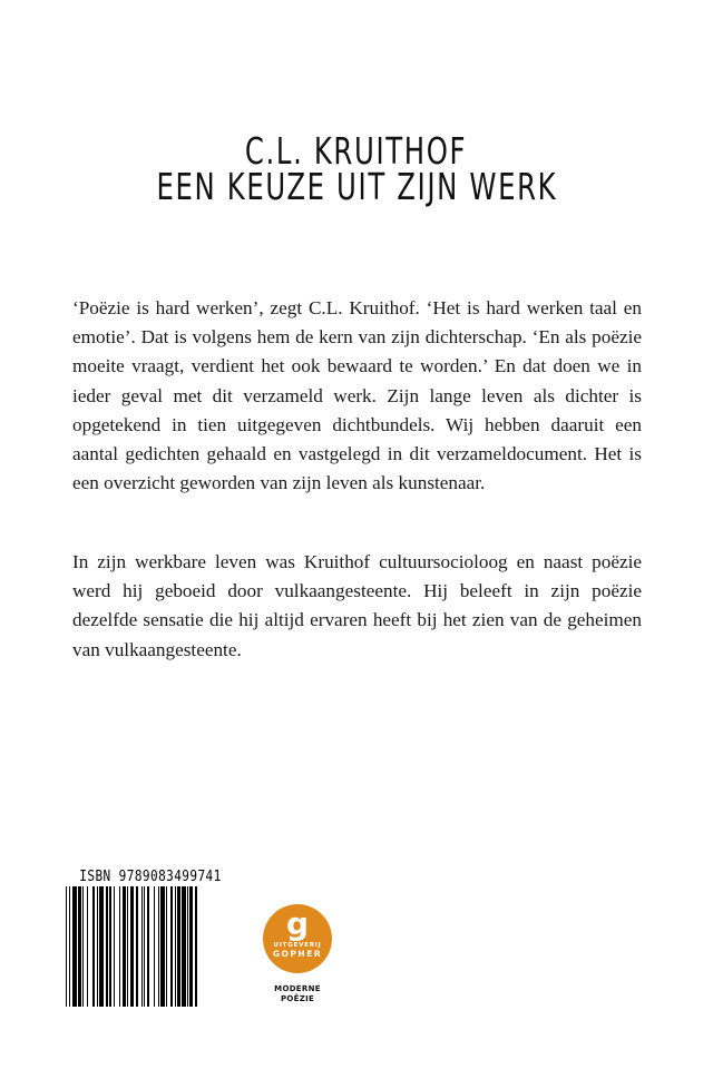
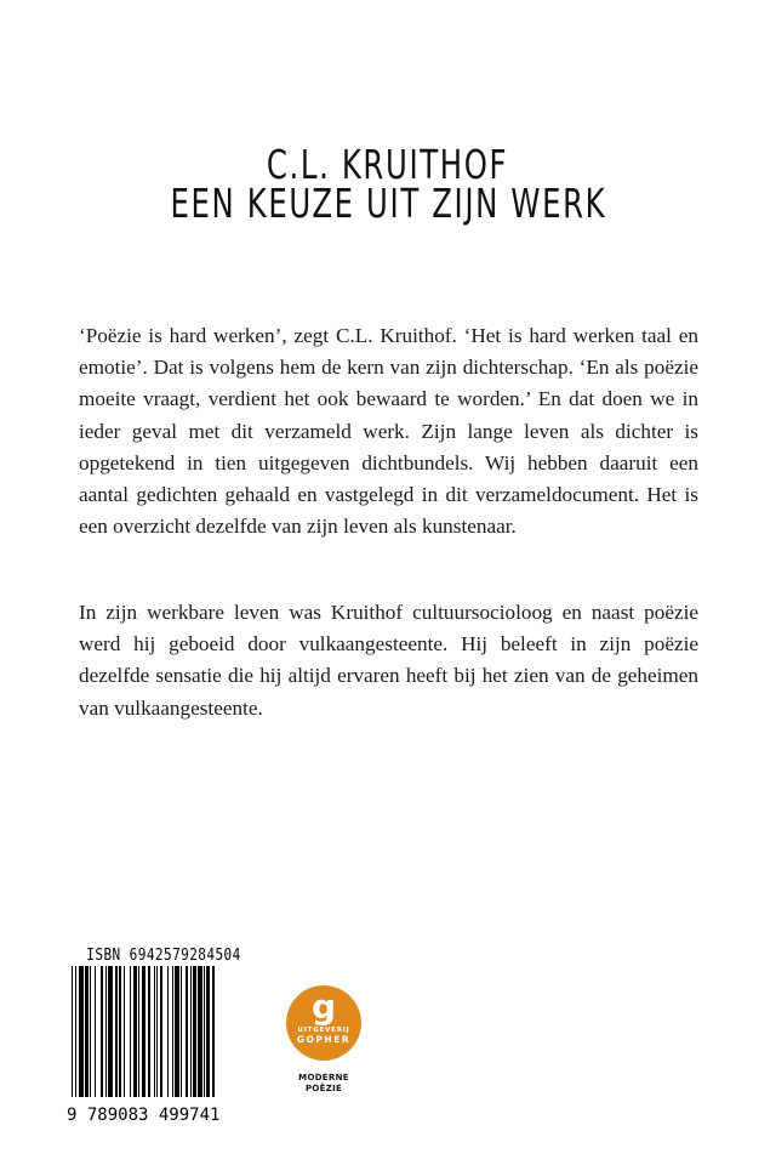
  C.L. KRUITHOF
  EEN KEUZE UIT ZIJN WERK
- ‘Poëzie is hard werken’, zegt C.L. Kruithof. ‘Het is hard werken taal en emotie’. Dat is volgens hem de kern van zijn dichterschap. ‘En als poëzie moeite vraagt, verdient het ook bewaard te worden.’ En dat doen we in ieder geval met dit verzameld werk. Zijn lange leven als dichter is opgetekend in tien uitgegeven dichtbundels. Wij hebben daaruit een aantal gedichten gehaald en vastgelegd in dit verzameldocument. Het is een overzicht geworden van zijn leven als kunstenaar.
+ ‘Poëzie is hard werken’, zegt C.L. Kruithof. ‘Het is hard werken taal en emotie’. Dat is volgens hem de kern van zijn dichterschap. ‘En als poëzie moeite vraagt, verdient het ook bewaard te worden.’ En dat doen we in ieder geval met dit verzameld werk. Zijn lange leven als dichter is opgetekend in tien uitgegeven dichtbundels. Wij hebben daaruit een aantal gedichten gehaald en vastgelegd in dit verzameldocument. Het is een overzicht dezelfde van zijn leven als kunstenaar.
  In zijn werkbare leven was Kruithof cultuursocioloog en naast poëzie werd hij geboeid door vulkaangesteente. Hij beleeft in zijn poëzie dezelfde sensatie die hij altijd ervaren heeft bij het zien van de geheimen van vulkaangesteente.
- ISBN 9789083499741
+ ISBN 6942579284504
+ 9 789083 499741
  g
  GOPHER
  MODERNE
  POËZIE
